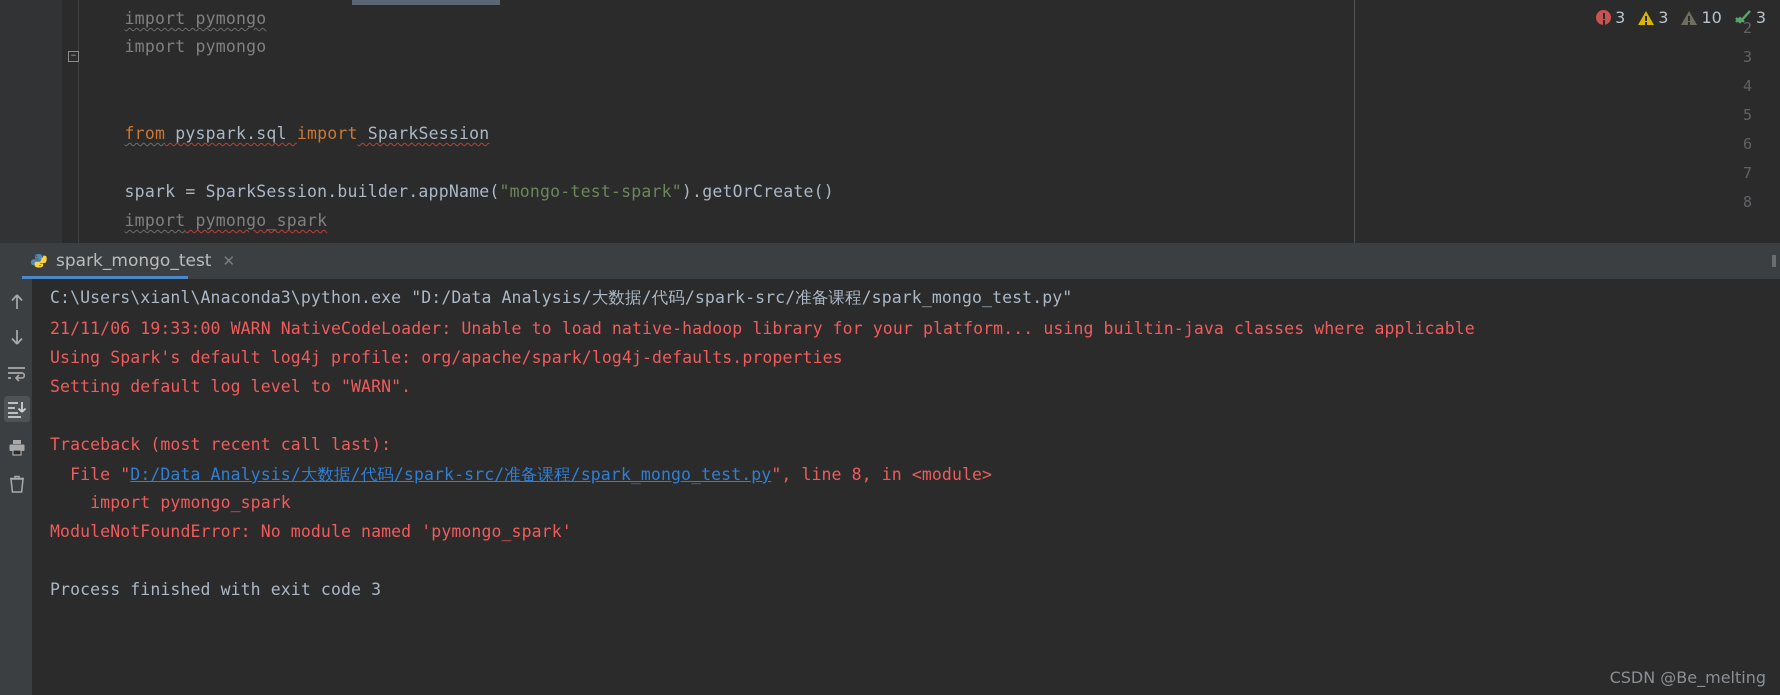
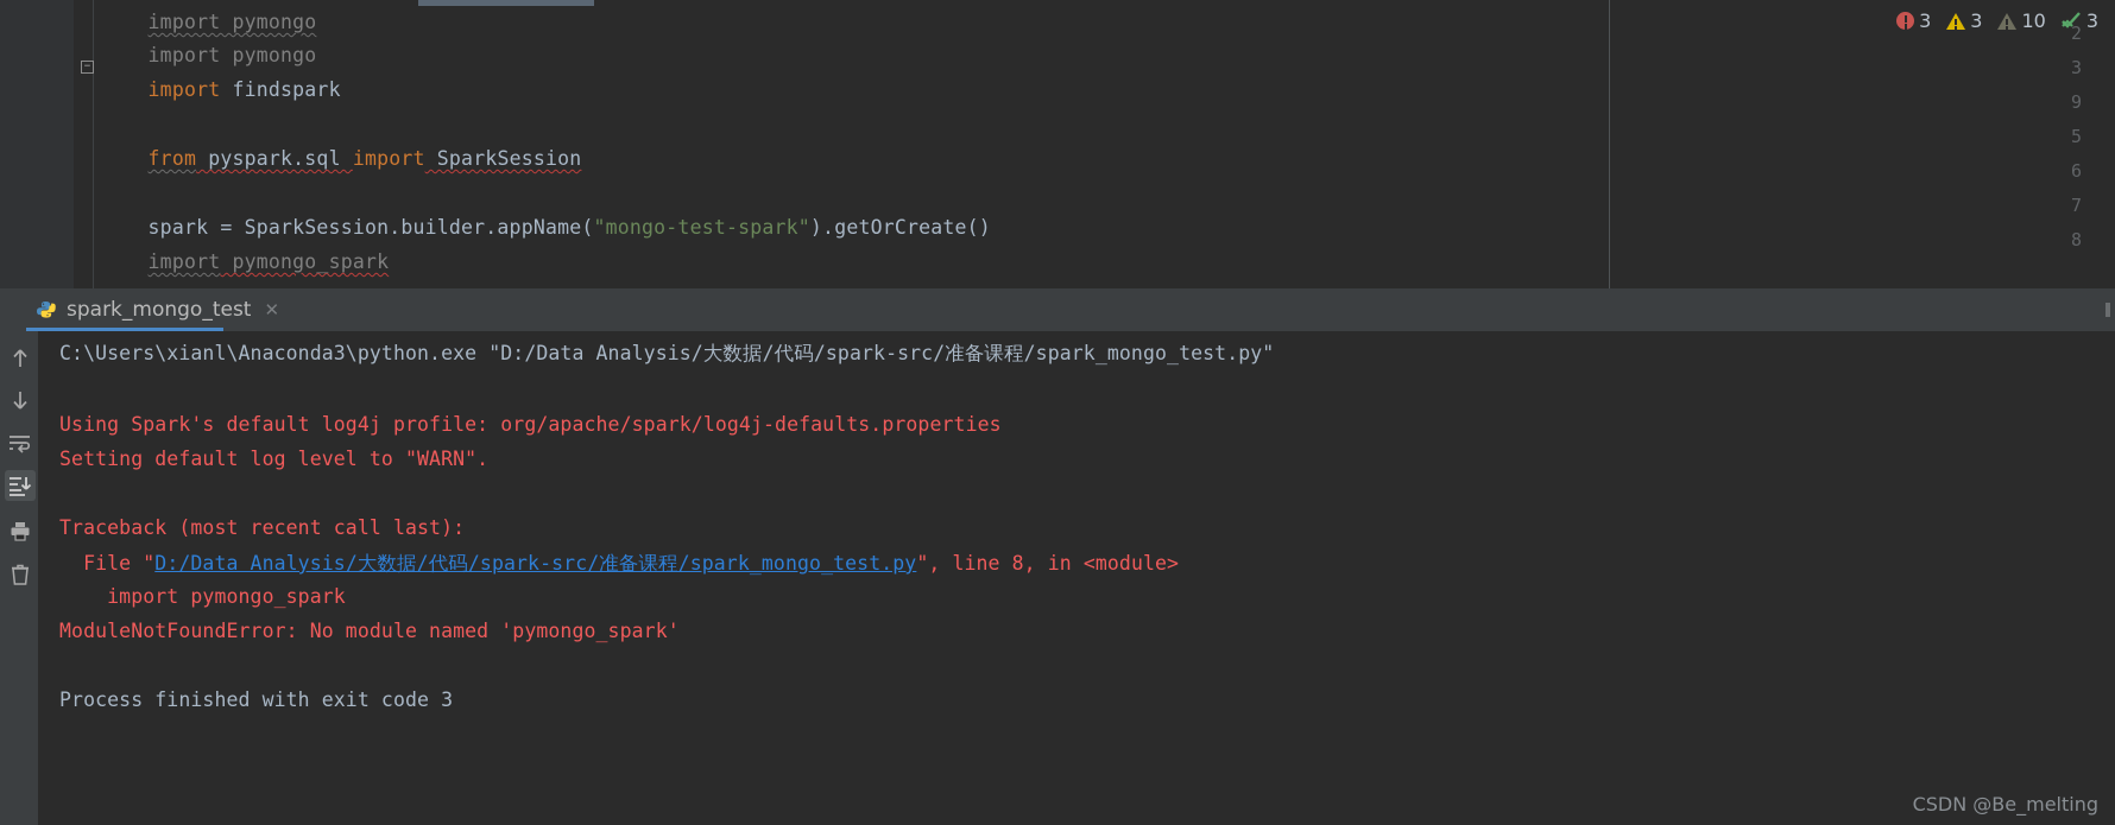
  2
  3
- 4
+ 9
  5
  6
  7
  8
  −
  import pymongo
  import pymongo
+ import findspark
  from pyspark.sql import SparkSession
  spark = SparkSession.builder.appName("mongo-test-spark").getOrCreate()
  import pymongo_spark
  3
  3
  10
  3
  spark_mongo_test
  ✕
  C:\Users\xianl\Anaconda3\python.exe "D:/Data Analysis/大数据/代码/spark-src/准备课程/spark_mongo_test.py"
- 21/11/06 19:33:00 WARN NativeCodeLoader: Unable to load native-hadoop library for your platform... using builtin-java classes where applicable
  Using Spark's default log4j profile: org/apache/spark/log4j-defaults.properties
  Setting default log level to "WARN".
  Traceback (most recent call last):
  File "D:/Data Analysis/大数据/代码/spark-src/准备课程/spark_mongo_test.py", line 8, in <module>
  import pymongo_spark
  ModuleNotFoundError: No module named 'pymongo_spark'
  Process finished with exit code 3
  CSDN @Be_melting
